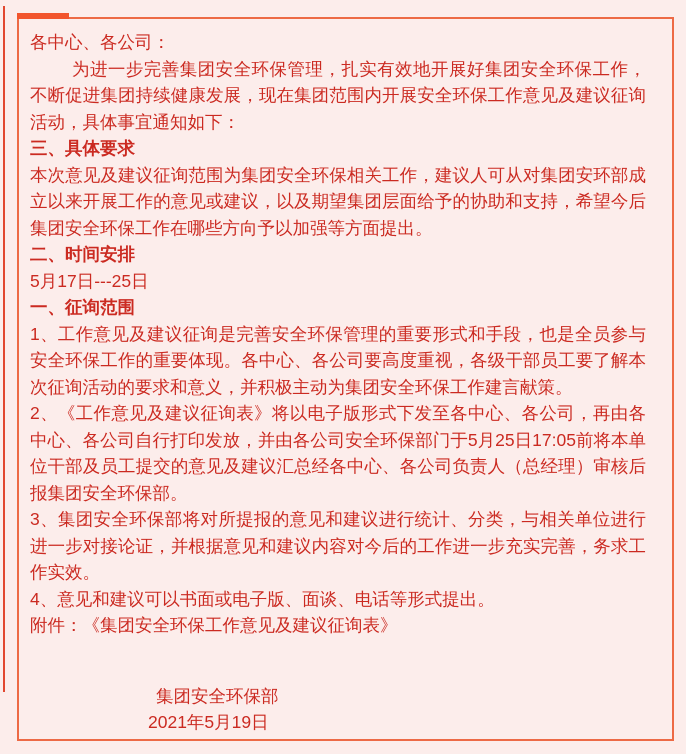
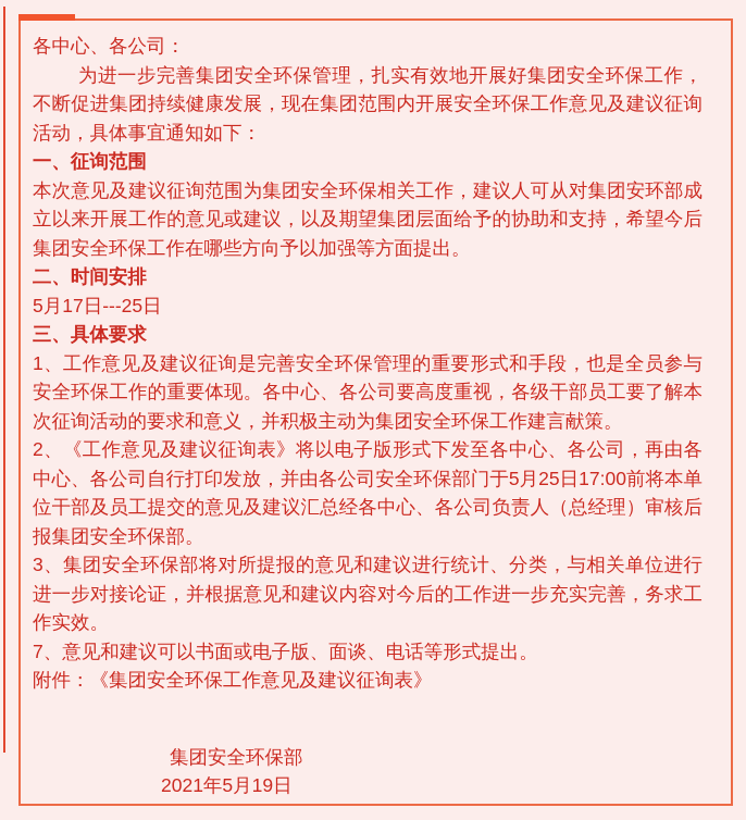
  各中心、各公司：
  为进一步完善集团安全环保管理，扎实有效地开展好集团安全环保工作，不断促进集团持续健康发展，现在集团范围内开展安全环保工作意见及建议征询活动，具体事宜通知如下：
- 三、具体要求
+ 一、征询范围
  本次意见及建议征询范围为集团安全环保相关工作，建议人可从对集团安环部成立以来开展工作的意见或建议，以及期望集团层面给予的协助和支持，希望今后集团安全环保工作在哪些方向予以加强等方面提出。
  二、时间安排
  5月17日---25日
- 一、征询范围
+ 三、具体要求
  1、工作意见及建议征询是完善安全环保管理的重要形式和手段，也是全员参与安全环保工作的重要体现。各中心、各公司要高度重视，各级干部员工要了解本次征询活动的要求和意义，并积极主动为集团安全环保工作建言献策。
- 2、《工作意见及建议征询表》将以电子版形式下发至各中心、各公司，再由各中心、各公司自行打印发放，并由各公司安全环保部门于5月25日17:05前将本单位干部及员工提交的意见及建议汇总经各中心、各公司负责人（总经理）审核后报集团安全环保部。
+ 2、《工作意见及建议征询表》将以电子版形式下发至各中心、各公司，再由各中心、各公司自行打印发放，并由各公司安全环保部门于5月25日17:00前将本单位干部及员工提交的意见及建议汇总经各中心、各公司负责人（总经理）审核后报集团安全环保部。
  3、集团安全环保部将对所提报的意见和建议进行统计、分类，与相关单位进行进一步对接论证，并根据意见和建议内容对今后的工作进一步充实完善，务求工作实效。
- 4、意见和建议可以书面或电子版、面谈、电话等形式提出。
+ 7、意见和建议可以书面或电子版、面谈、电话等形式提出。
  附件：《集团安全环保工作意见及建议征询表》
  集团安全环保部
  2021年5月19日
